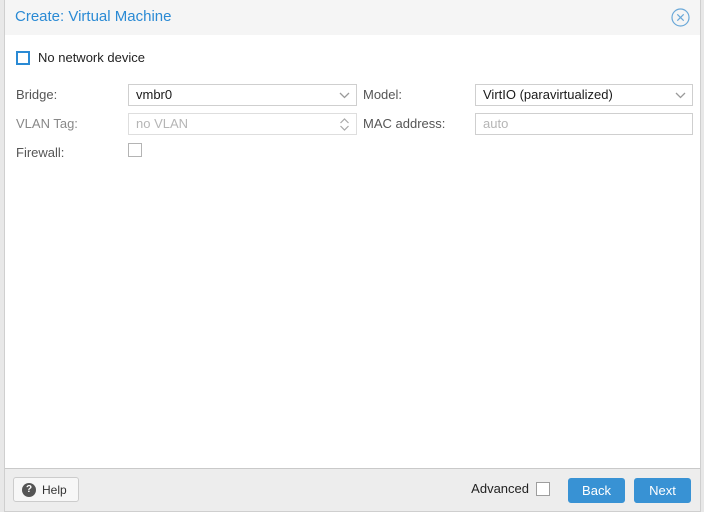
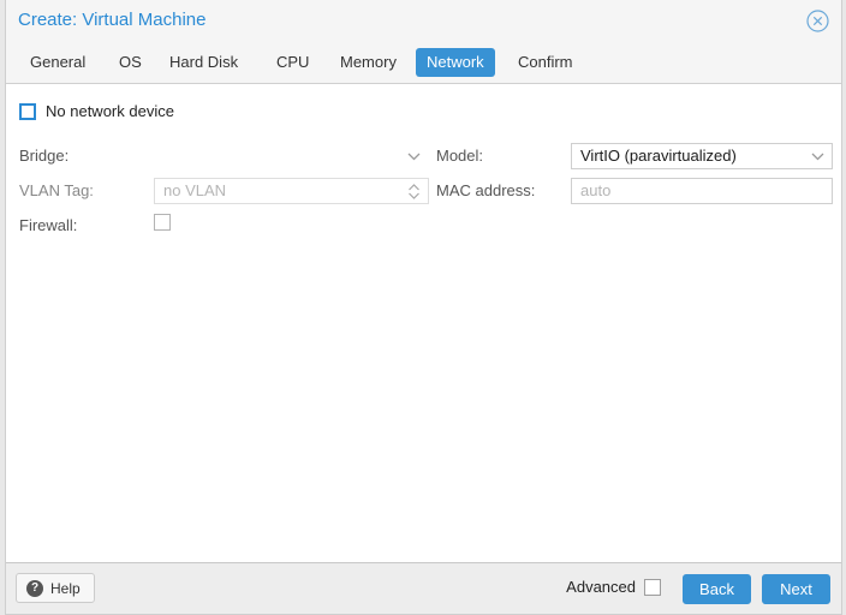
  Create: Virtual Machine
+ General
+ OS
+ Hard Disk
+ CPU
+ Memory
+ Network
+ Confirm
  No network device
  Bridge:
- vmbr0
  VLAN Tag:
  no VLAN
  Firewall:
  Model:
  VirtIO (paravirtualized)
  MAC address:
  auto
  ?
  Help
  Advanced
  Back
  Next
